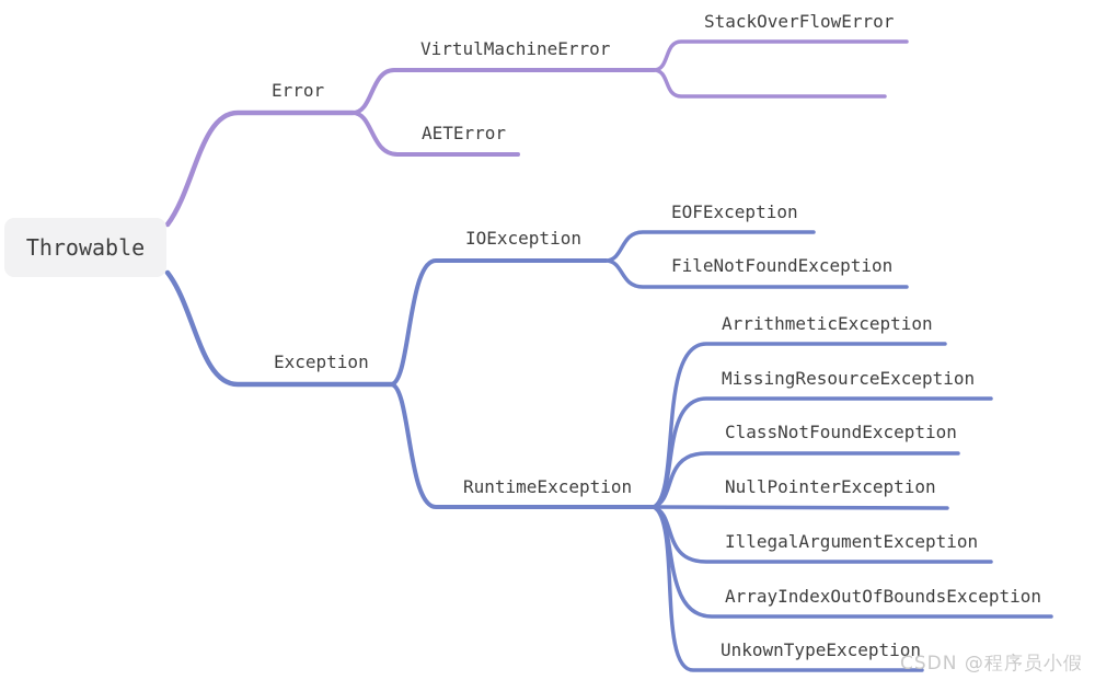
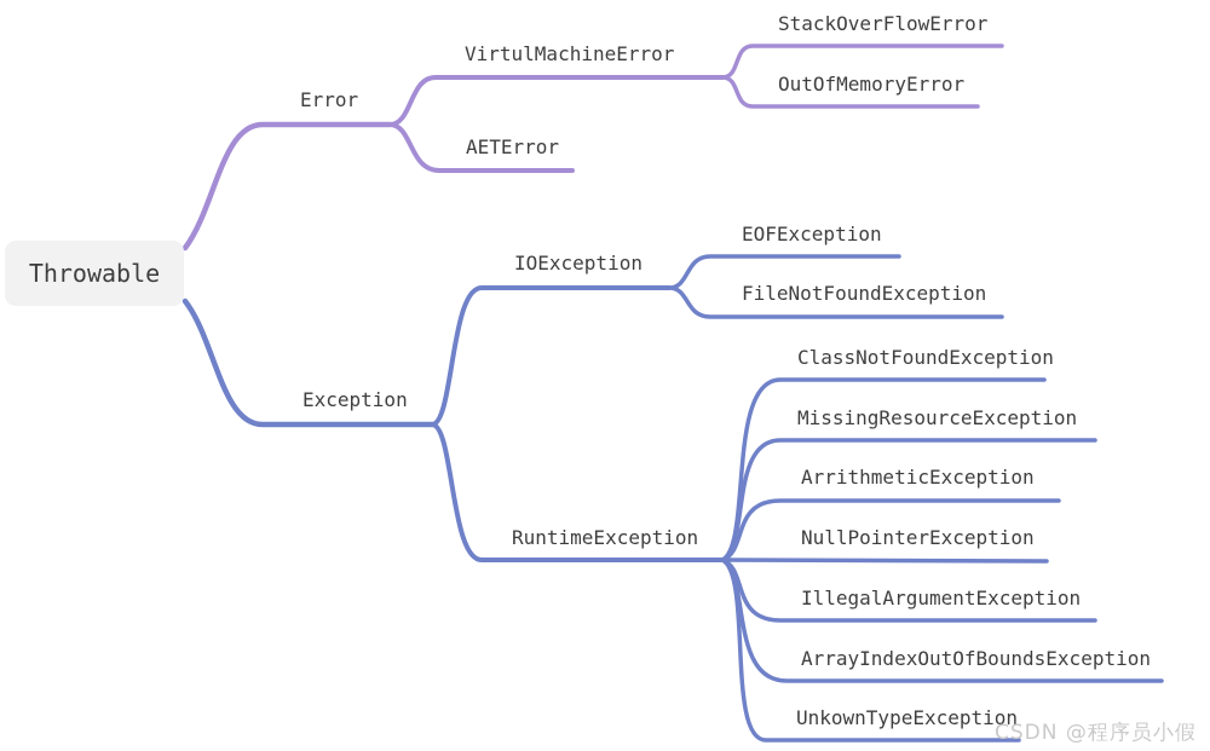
  Throwable
  Error
  VirtulMachineError
  StackOverFlowError
+ OutOfMemoryError
  AETError
  Exception
  IOException
  EOFException
  FileNotFoundException
  RuntimeException
- ArrithmeticException
+ ClassNotFoundException
  MissingResourceException
- ClassNotFoundException
+ ArrithmeticException
  NullPointerException
  IllegalArgumentException
  ArrayIndexOutOfBoundsException
  UnkownTypeException
  CSDN @程序员小假
